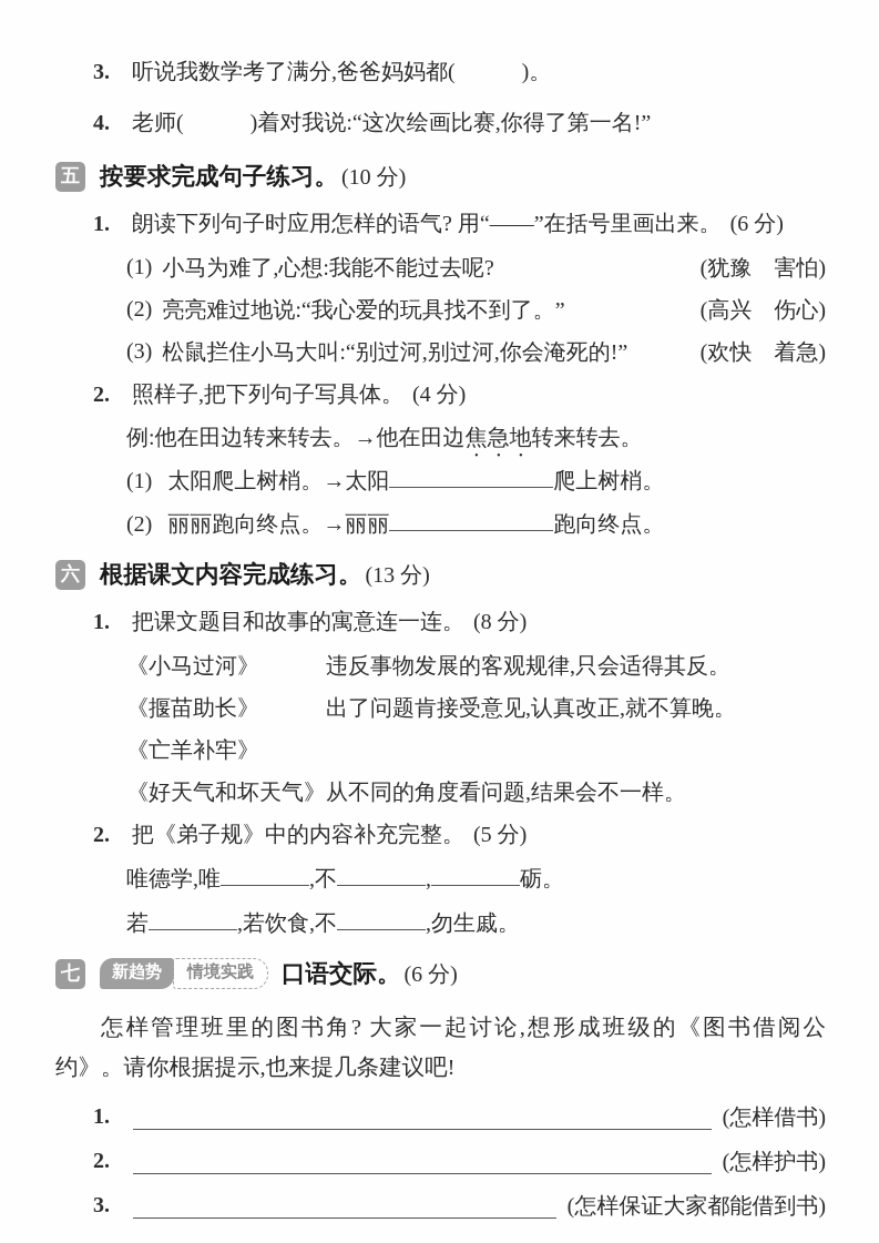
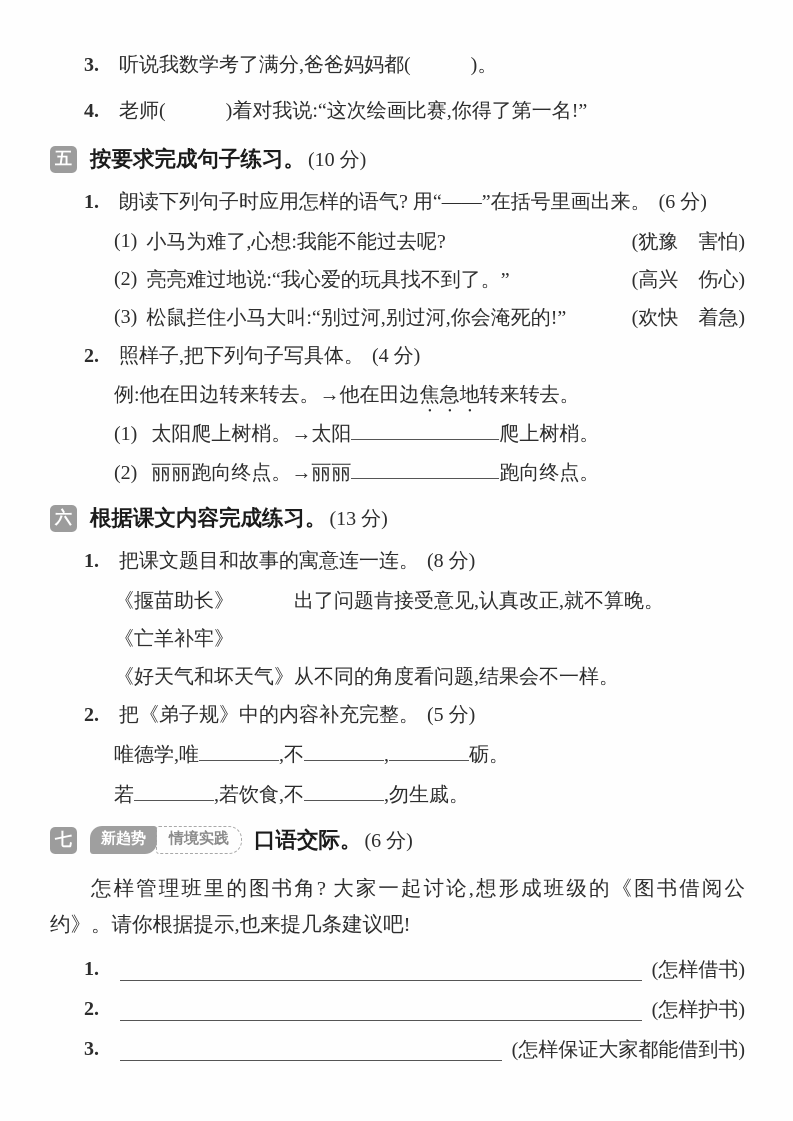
  3. 听说我数学考了满分,爸爸妈妈都( )。
  4. 老师( )着对我说:“这次绘画比赛,你得了第一名!”
  五
  按要求完成句子练习。
  (10 分)
  1. 朗读下列句子时应用怎样的语气? 用“——”在括号里画出来。 (6 分)
  (1)
  小马为难了,心想:我能不能过去呢?
  (犹豫 害怕)
  (2)
  亮亮难过地说:“我心爱的玩具找不到了。”
  (高兴 伤心)
  (3)
  松鼠拦住小马大叫:“别过河,别过河,你会淹死的!”
  (欢快 着急)
  2. 照样子,把下列句子写具体。 (4 分)
  例:他在田边转来转去。→他在田边焦急地转来转去。
  (1) 太阳爬上树梢。→太阳 爬上树梢。
  (2) 丽丽跑向终点。→丽丽 跑向终点。
  六
  根据课文内容完成练习。
  (13 分)
  1. 把课文题目和故事的寓意连一连。 (8 分)
- 《小马过河》
- 违反事物发展的客观规律,只会适得其反。
  《揠苗助长》
  出了问题肯接受意见,认真改正,就不算晚。
  《亡羊补牢》
  《好天气和坏天气》
  从不同的角度看问题,结果会不一样。
  2. 把《弟子规》中的内容补充完整。 (5 分)
  唯德学,唯 ,不 , 砺。
  若 ,若饮食,不 ,勿生戚。
  七
  新趋势
  情境实践
  口语交际。
  (6 分)
  怎样管理班里的图书角? 大家一起讨论,想形成班级的《图书借阅公约》。请你根据提示,也来提几条建议吧!
  1.
  (怎样借书)
  2.
  (怎样护书)
  3.
  (怎样保证大家都能借到书)
